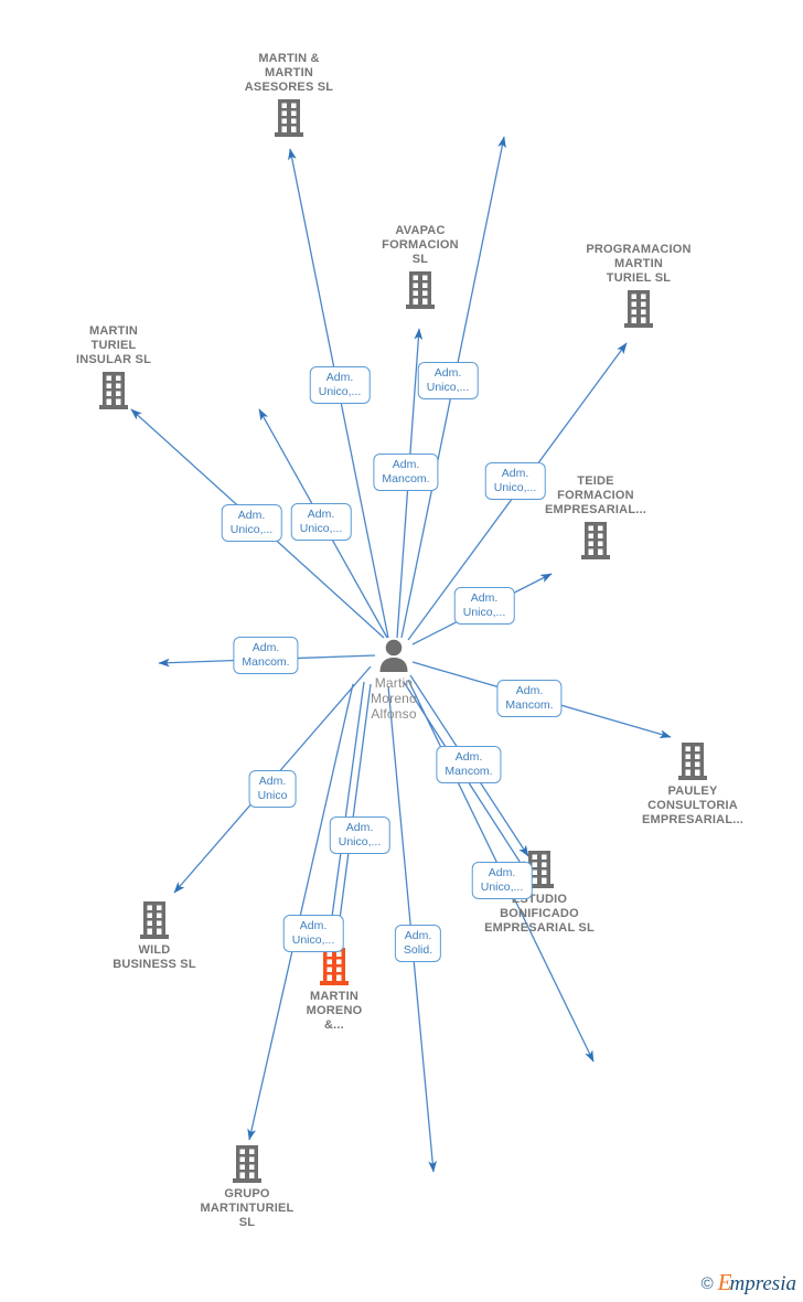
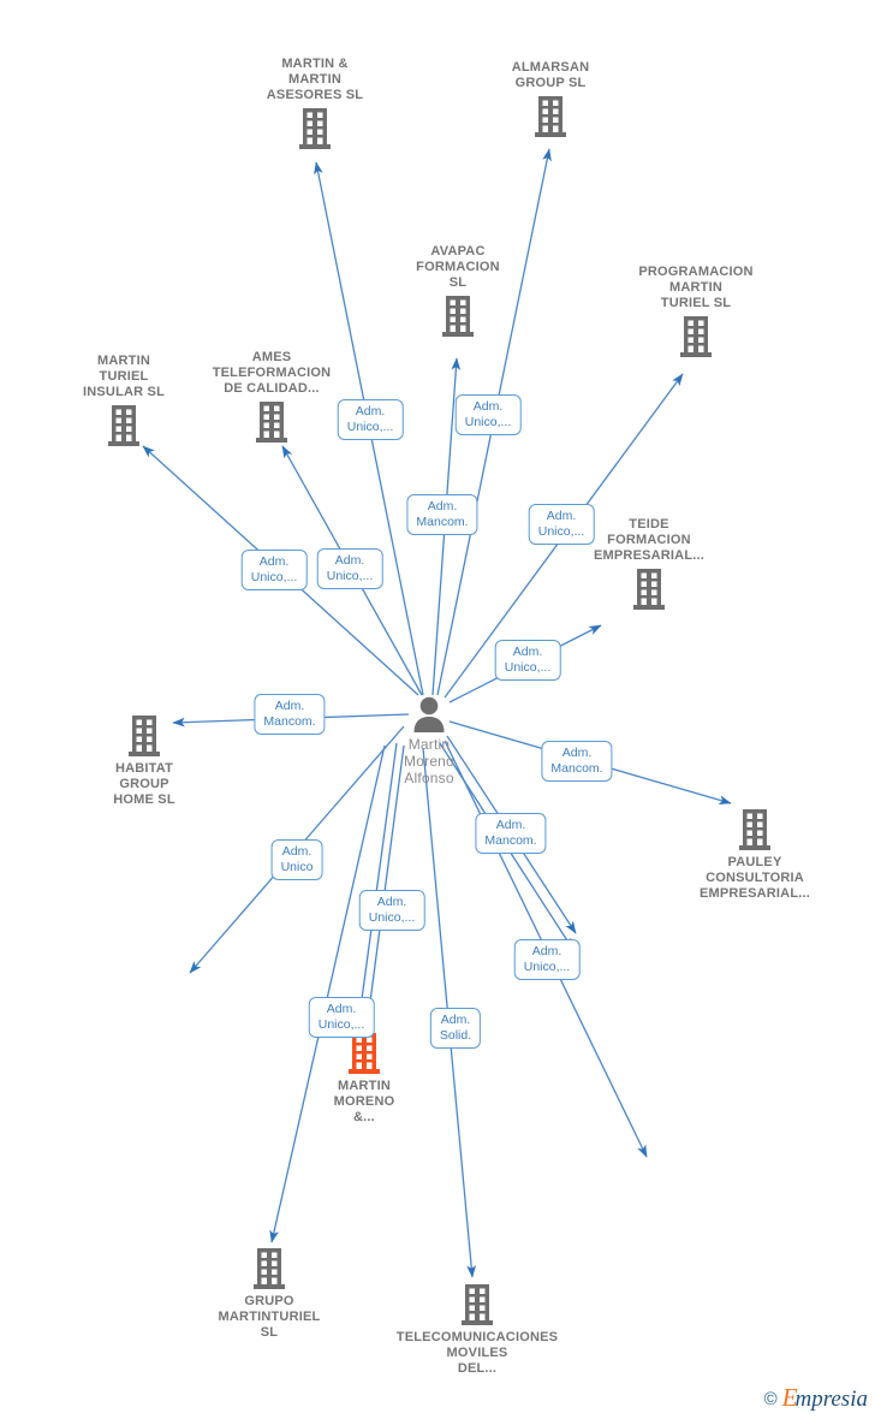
  MARTIN &
  MARTIN
  ASESORES SL
+ ALMARSAN
+ GROUP SL
  AVAPAC
  FORMACION
  SL
  PROGRAMACION
  MARTIN
  TURIEL SL
  MARTIN
  TURIEL
  INSULAR SL
+ AMES
+ TELEFORMACION
+ DE CALIDAD...
  TEIDE
  FORMACION
  EMPRESARIAL...
  Martin
  Moreno
  Alfonso
+ HABITAT
+ GROUP
+ HOME SL
  PAULEY
  CONSULTORIA
  EMPRESARIAL...
- ESTUDIO
- BONIFICADO
- EMPRESARIAL SL
- WILD
- BUSINESS SL
  MARTIN
  MORENO
  &...
  GRUPO
  MARTINTURIEL
  SL
+ TELECOMUNICACIONES
+ MOVILES
+ DEL...
  Adm.
  Unico,...
  Adm.
  Unico,...
  Adm.
  Mancom.
  Adm.
  Unico,...
  Adm.
  Unico,...
  Adm.
  Unico,...
  Adm.
  Unico,...
  Adm.
  Mancom.
  Adm.
  Mancom.
  Adm.
  Mancom.
  Adm.
  Unico
  Adm.
  Unico,...
  Adm.
  Unico,...
  Adm.
  Unico,...
  Adm.
  Solid.
  ©
  Empresia
